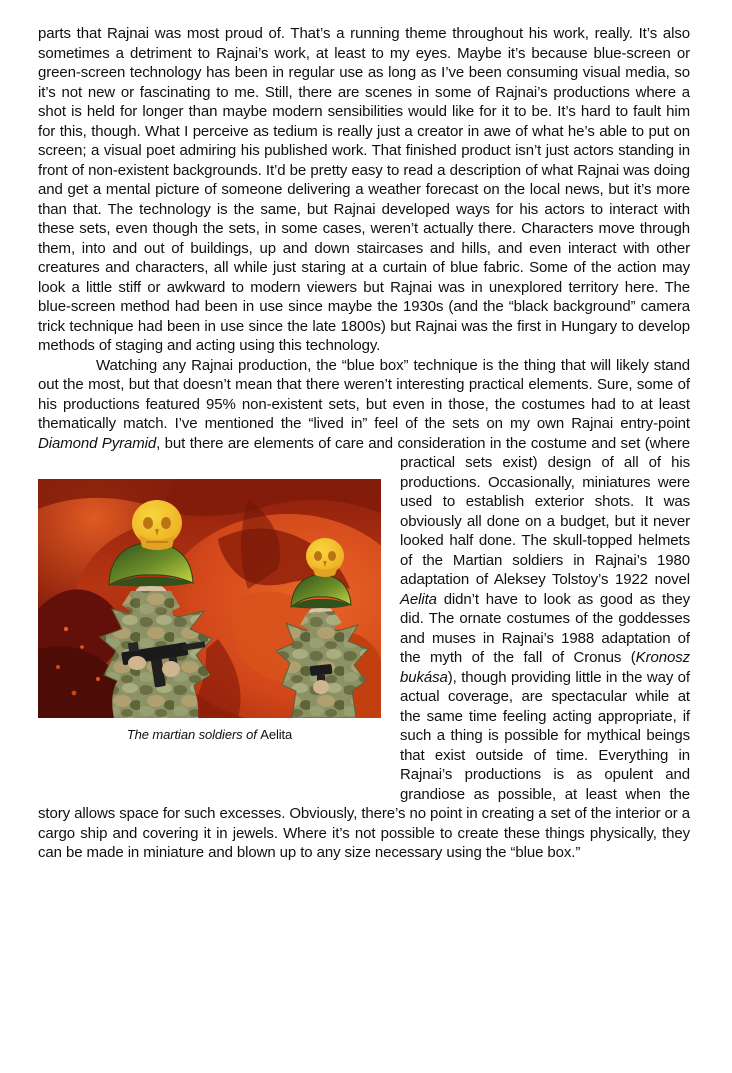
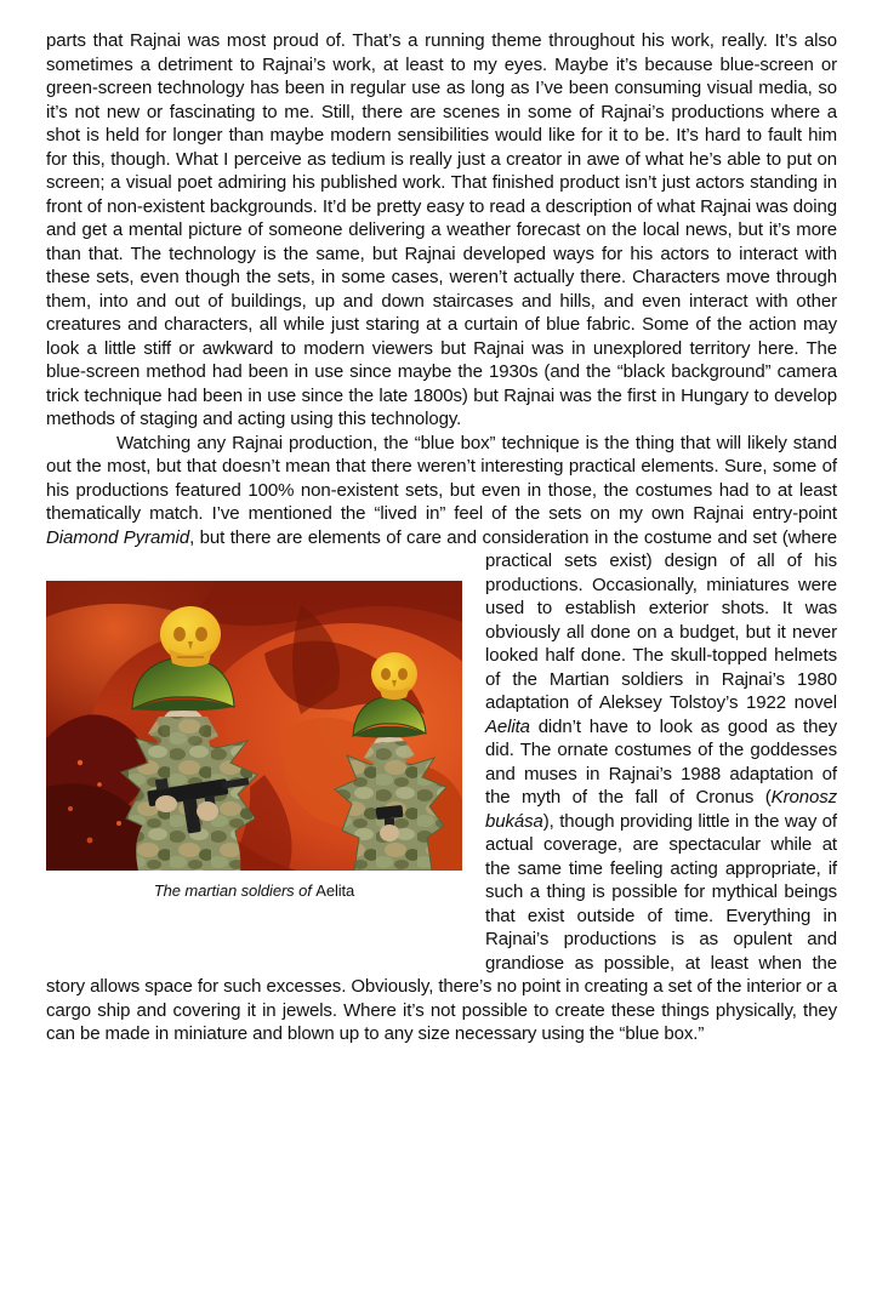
  parts that Rajnai was most proud of. That’s a running theme throughout his work, really. It’s also sometimes a detriment to Rajnai’s work, at least to my eyes. Maybe it’s because blue-screen or green-screen technology has been in regular use as long as I’ve been consuming visual media, so it’s not new or fascinating to me. Still, there are scenes in some of Rajnai’s productions where a shot is held for longer than maybe modern sensibilities would like for it to be. It’s hard to fault him for this, though. What I perceive as tedium is really just a creator in awe of what he’s able to put on screen; a visual poet admiring his published work. That finished product isn’t just actors standing in front of non-existent backgrounds. It’d be pretty easy to read a description of what Rajnai was doing and get a mental picture of someone delivering a weather forecast on the local news, but it’s more than that. The technology is the same, but Rajnai developed ways for his actors to interact with these sets, even though the sets, in some cases, weren’t actually there. Characters move through them, into and out of buildings, up and down staircases and hills, and even interact with other creatures and characters, all while just staring at a curtain of blue fabric. Some of the action may look a little stiff or awkward to modern viewers but Rajnai was in unexplored territory here. The blue-screen method had been in use since maybe the 1930s (and the “black background” camera trick technique had been in use since the late 1800s) but Rajnai was the first in Hungary to develop methods of staging and acting using this technology.
- Watching any Rajnai production, the “blue box” technique is the thing that will likely stand out the most, but that doesn’t mean that there weren’t interesting practical elements. Sure, some of his productions featured 95% non-existent sets, but even in those, the costumes had to at least thematically match. I’ve mentioned the “lived in” feel of the sets on my own Rajnai entry-point Diamond Pyramid, but there are elements of
+ Watching any Rajnai production, the “blue box” technique is the thing that will likely stand out the most, but that doesn’t mean that there weren’t interesting practical elements. Sure, some of his productions featured 100% non-existent sets, but even in those, the costumes had to at least thematically match. I’ve mentioned the “lived in” feel of the sets on my own Rajnai entry-point Diamond Pyramid, but there are elements of
  The martian soldiers of Aelita
  care and consideration in the costume and set (where practical sets exist) design of all of his productions. Occasionally, miniatures were used to establish exterior shots. It was obviously all done on a budget, but it never looked half done. The skull-topped helmets of the Martian soldiers in Rajnai’s 1980 adaptation of Aleksey Tolstoy’s 1922 novel Aelita didn’t have to look as good as they did. The ornate costumes of the goddesses and muses in Rajnai’s 1988 adaptation of the myth of the fall of Cronus (Kronosz bukása), though providing little in the way of actual coverage, are spectacular while at the same time feeling acting appropriate, if such a thing is possible for mythical beings that exist outside of time. Everything in Rajnai’s productions is as opulent and grandiose as possible, at least when the story allows space for such excesses. Obviously, there’s no point in creating a set of the interior or a cargo ship and covering it in jewels. Where it’s not possible to create these things physically, they can be made in miniature and blown up to any size necessary using the “blue box.”
